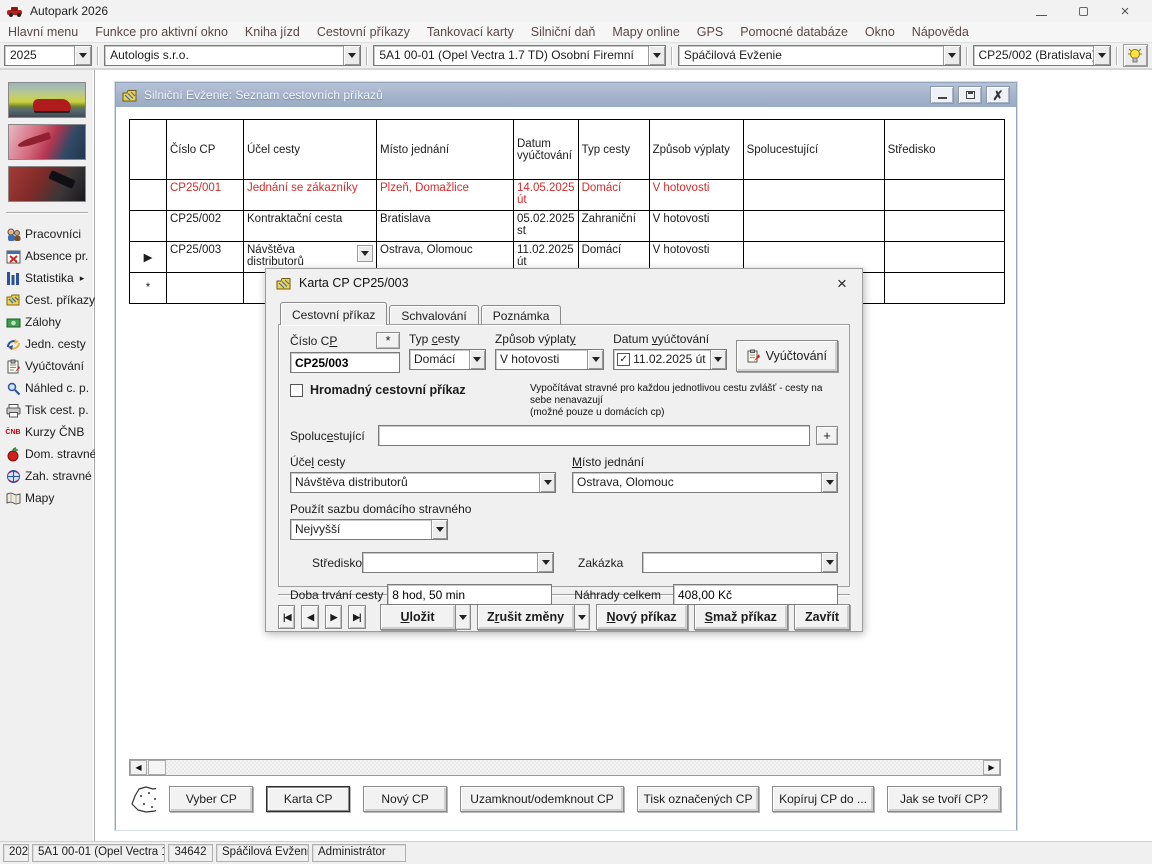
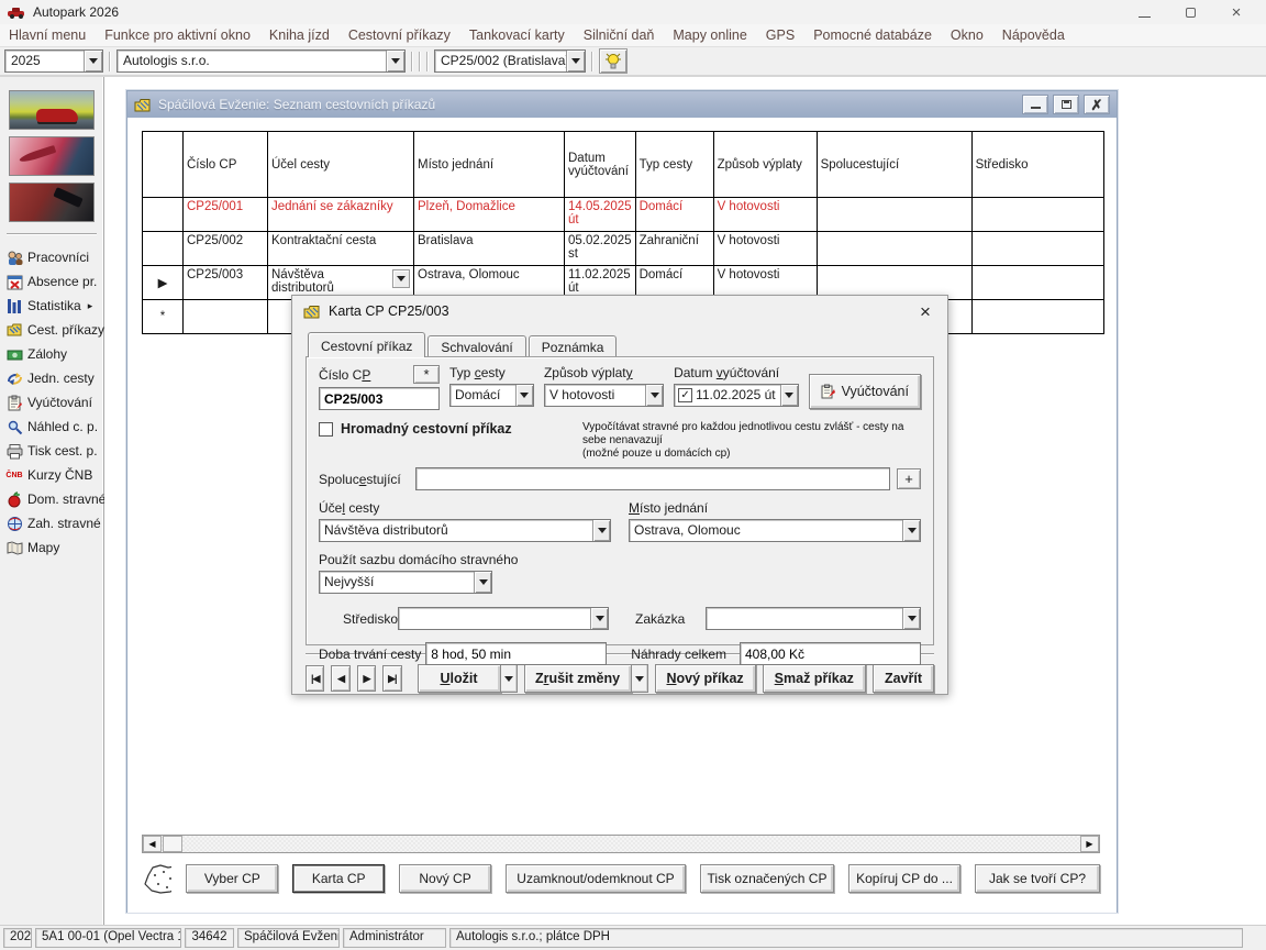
  Autopark 2026
  ×
  Hlavní menu
  Funkce pro aktivní okno
  Kniha jízd
  Cestovní příkazy
  Tankovací karty
  Silniční daň
  Mapy online
  GPS
  Pomocné databáze
  Okno
  Nápověda
  2025
  Autologis s.r.o.
- 5A1 00-01 (Opel Vectra 1.7 TD) Osobní Firemní
- Spáčilová Evženie
  CP25/002 (Bratislava
  Pracovníci
  Absence pr.
  Statistika
  ▸
  Cest. příkazy
  Zálohy
  Jedn. cesty
  Vyúčtování
  Náhled c. p.
  Tisk cest. p.
  Kurzy ČNB
  Dom. stravné
  Zah. stravné
  Mapy
- Silniční Evženie: Seznam cestovních příkazů
+ Spáčilová Evženie: Seznam cestovních příkazů
  ✗
  	Číslo CP	Účel cesty	Místo jednání	Datum vyúčtování	Typ cesty	Způsob výplaty	Spolucestující	Středisko
  	CP25/001	Jednání se zákazníky	Plzeň, Domažlice	14.05.2025 út	Domácí	V hotovosti
  	CP25/002	Kontraktační cesta	Bratislava	05.02.2025 st	Zahraniční	V hotovosti
  ▶	CP25/003	Návštěva distributorů	Ostrava, Olomouc	11.02.2025 út	Domácí	V hotovosti
  *
  ◀
  ▶
  Vyber CP
  Karta CP
  Nový CP
  Uzamknout/odemknout CP
  Tisk označených CP
  Kopíruj CP do ...
  Jak se tvoří CP?
  Karta CP CP25/003
  ×
  Cestovní příkaz
  Schvalování
  Poznámka
  Číslo CP
  *
  CP25/003
  Typ cesty
  Domácí
  Způsob výplaty
  V hotovosti
  Datum vyúčtování
  ✓
  11.02.2025 út
  Vyúčtování
  Hromadný cestovní příkaz
  Vypočítávat stravné pro každou jednotlivou cestu zvlášť - cesty na sebe nenavazují
  (možné pouze u domácích cp)
  Spolucestující
  +
  Účel cesty
  Návštěva distributorů
  Místo jednání
  Ostrava, Olomouc
  Použít sazbu domácího stravného
  Nejvyšší
  Středisko
  Zakázka
  Doba trvání cesty
  8 hod, 50 min
  Náhrady celkem
  408,00 Kč
  |◀
  ◀
  ▶
  ▶|
  U
  ložit
  Z
  r
  ušit změny
  N
  ový příkaz
  S
  maž příkaz
  Zavřít
  202
  5A1 00-01 (Opel Vectra 1
  34642
  Spáčilová Evženi
  Administrátor
+ Autologis s.r.o.; plátce DPH
